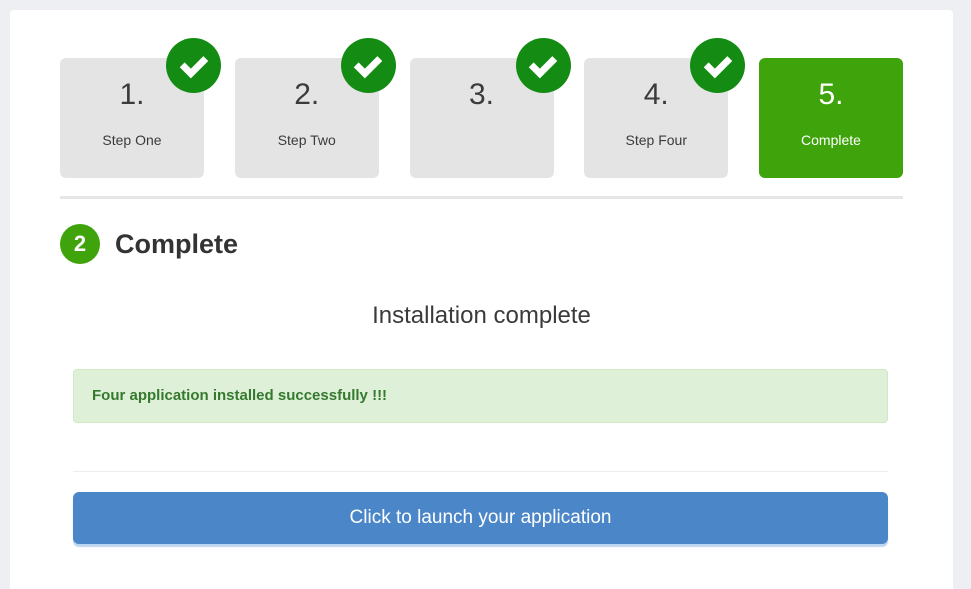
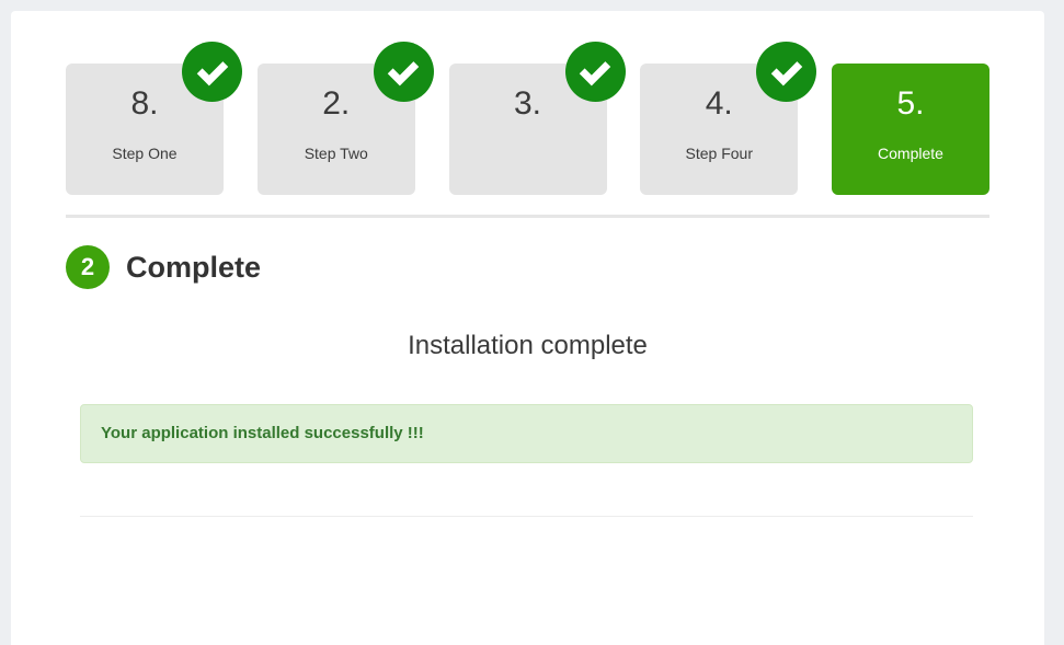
- 1.
+ 8.
  Step One
  2.
  Step Two
  3.
  4.
  Step Four
  5.
  Complete
  2
  Complete
  Installation complete
- Four application installed successfully !!!
+ Your application installed successfully !!!
- Click to launch your application
